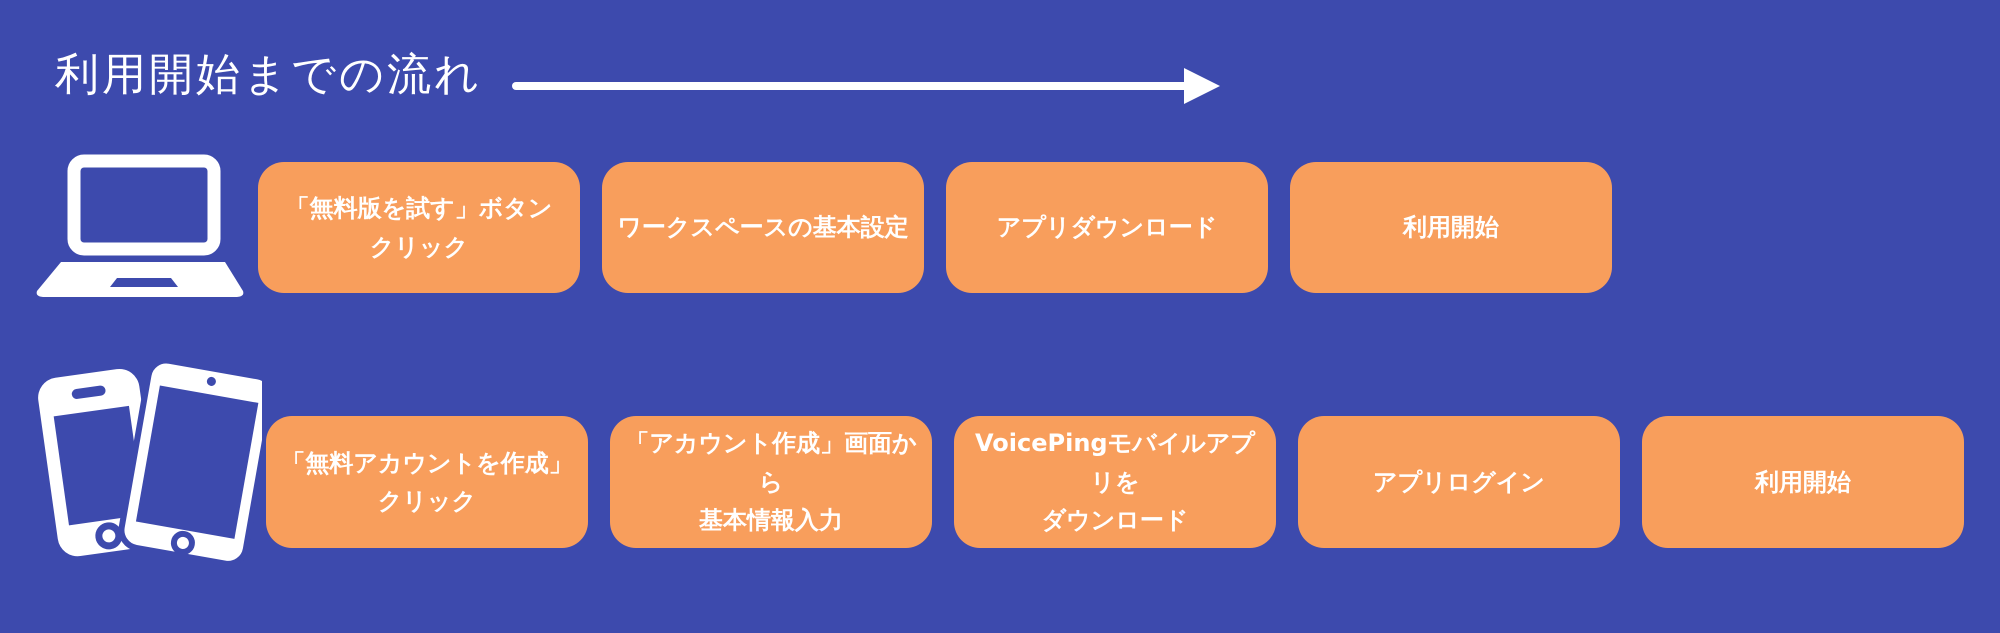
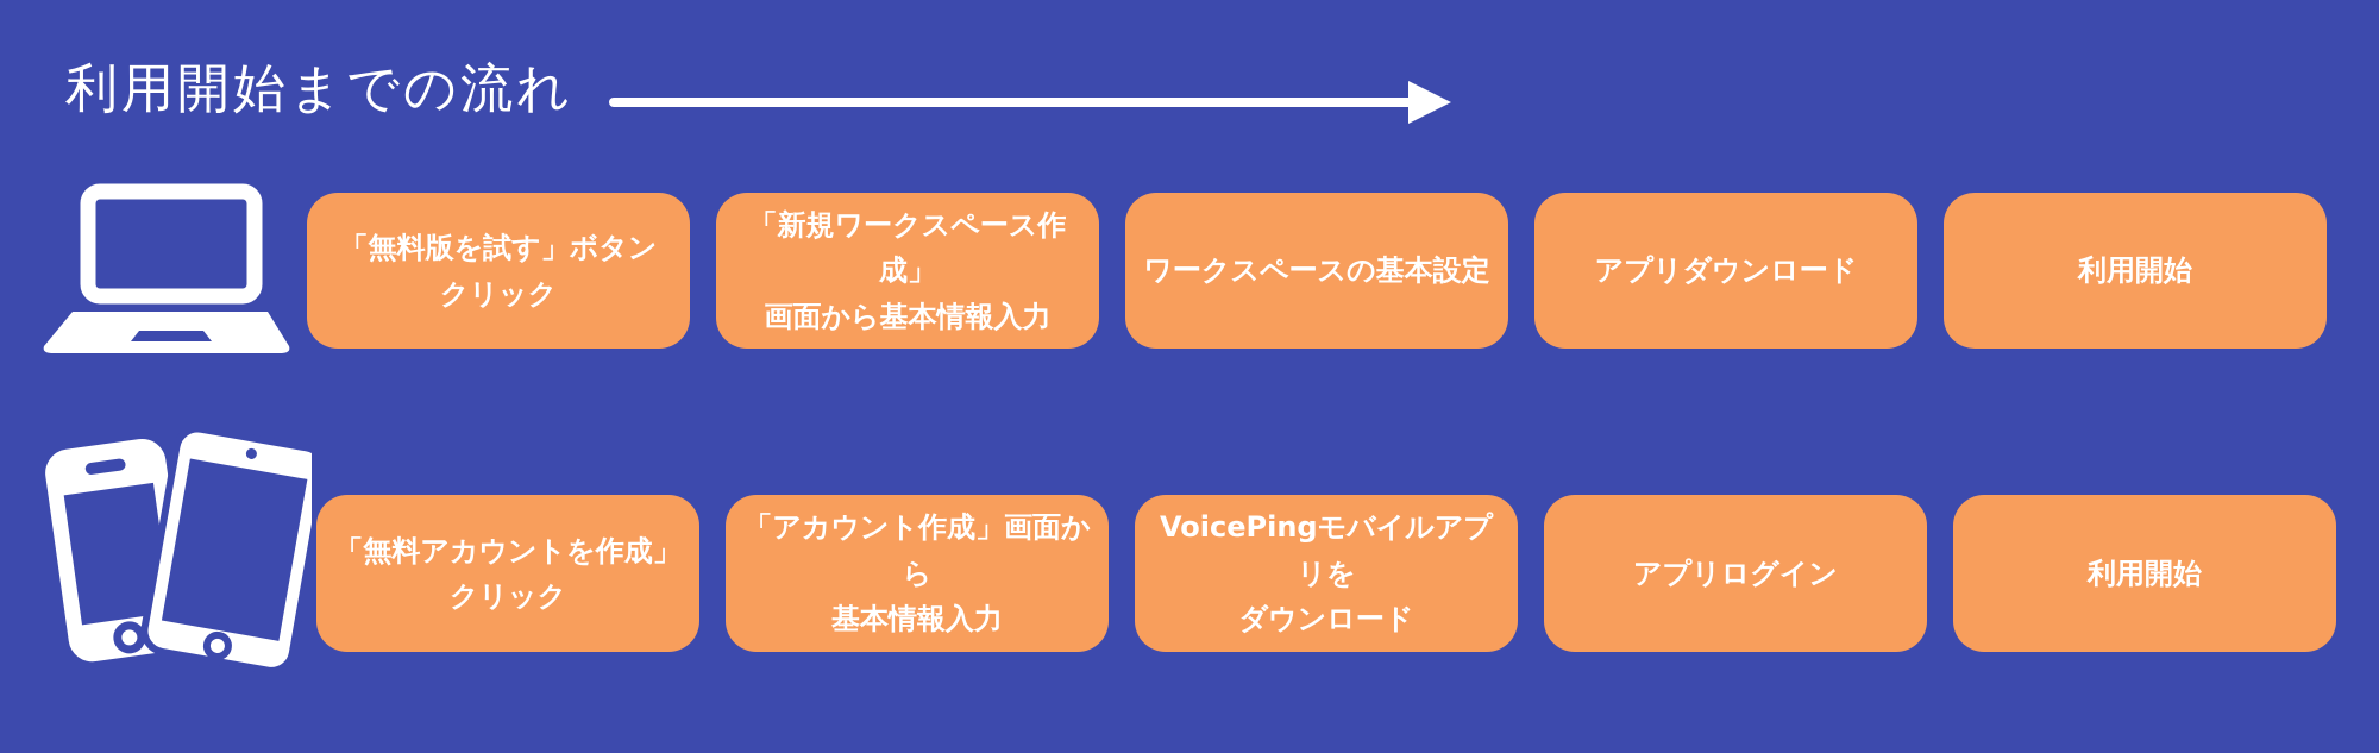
  利用開始までの流れ
  「無料版を試す」ボタン
  クリック
+ 「新規ワークスペース作成」
+ 画面から基本情報入力
  ワークスペースの基本設定
  アプリダウンロード
  利用開始
  「無料アカウントを作成」
  クリック
  「アカウント作成」画面から
  基本情報入力
  VoicePingモバイルアプリを
  ダウンロード
  アプリログイン
  利用開始
